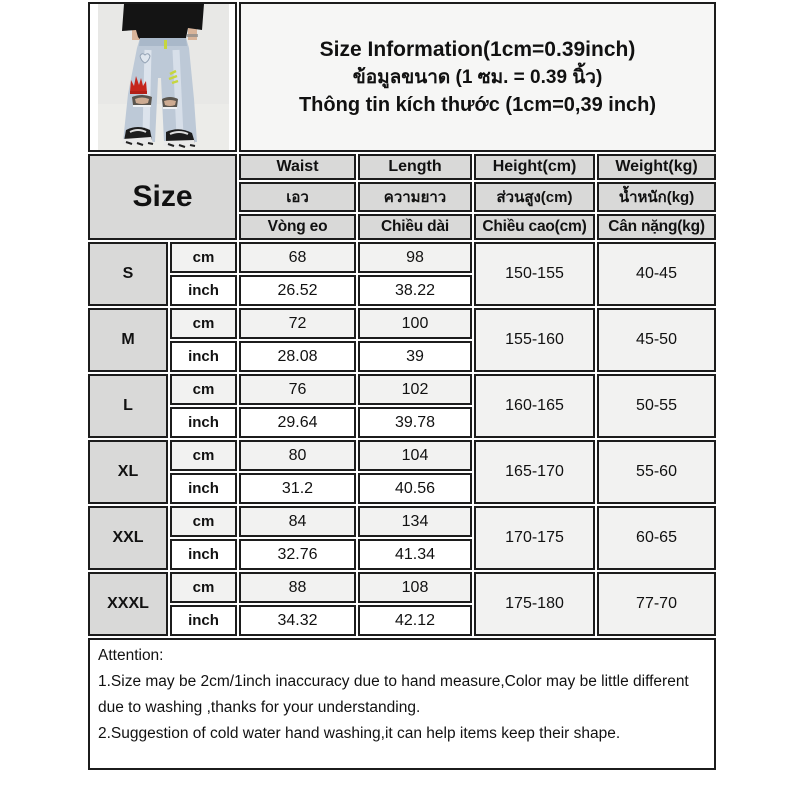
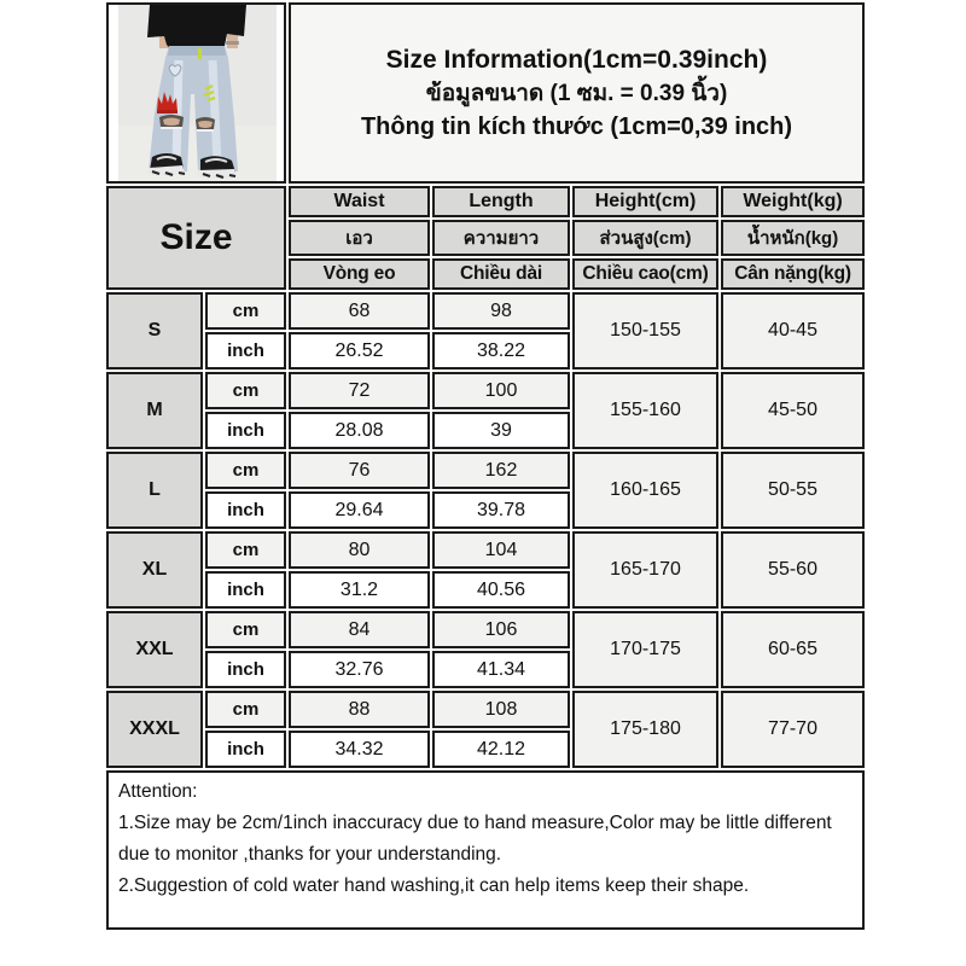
  	Size Information(1cm=0.39inch) ข้อมูลขนาด (1 ซม. = 0.39 นิ้ว) Thông tin kích thước (1cm=0,39 inch)
  Size	Waist	Length	Height(cm)	Weight(kg)
  เอว	ความยาว	ส่วนสูง(cm)	น้ำหนัก(kg)
  Vòng eo	Chiều dài	Chiều cao(cm)	Cân nặng(kg)
  S	cm	68	98	150-155	40-45
  inch	26.52	38.22
  M	cm	72	100	155-160	45-50
  inch	28.08	39
- L	cm	76	102	160-165	50-55
+ L	cm	76	162	160-165	50-55
  inch	29.64	39.78
  XL	cm	80	104	165-170	55-60
  inch	31.2	40.56
- XXL	cm	84	134	170-175	60-65
+ XXL	cm	84	106	170-175	60-65
  inch	32.76	41.34
  XXXL	cm	88	108	175-180	77-70
  inch	34.32	42.12
- Attention: 1.Size may be 2cm/1inch inaccuracy due to hand measure,Color may be little different due to washing ,thanks for your understanding. 2.Suggestion of cold water hand washing,it can help items keep their shape.
+ Attention: 1.Size may be 2cm/1inch inaccuracy due to hand measure,Color may be little different due to monitor ,thanks for your understanding. 2.Suggestion of cold water hand washing,it can help items keep their shape.
